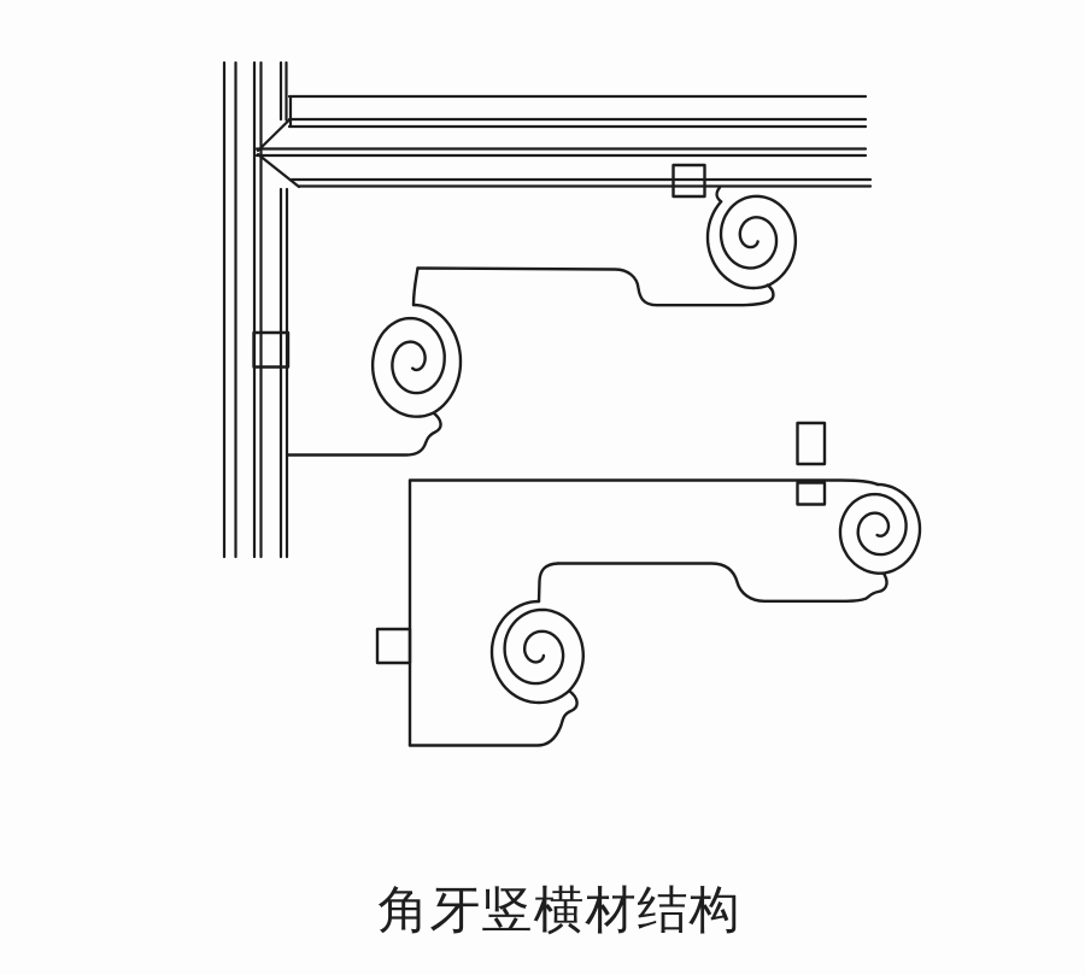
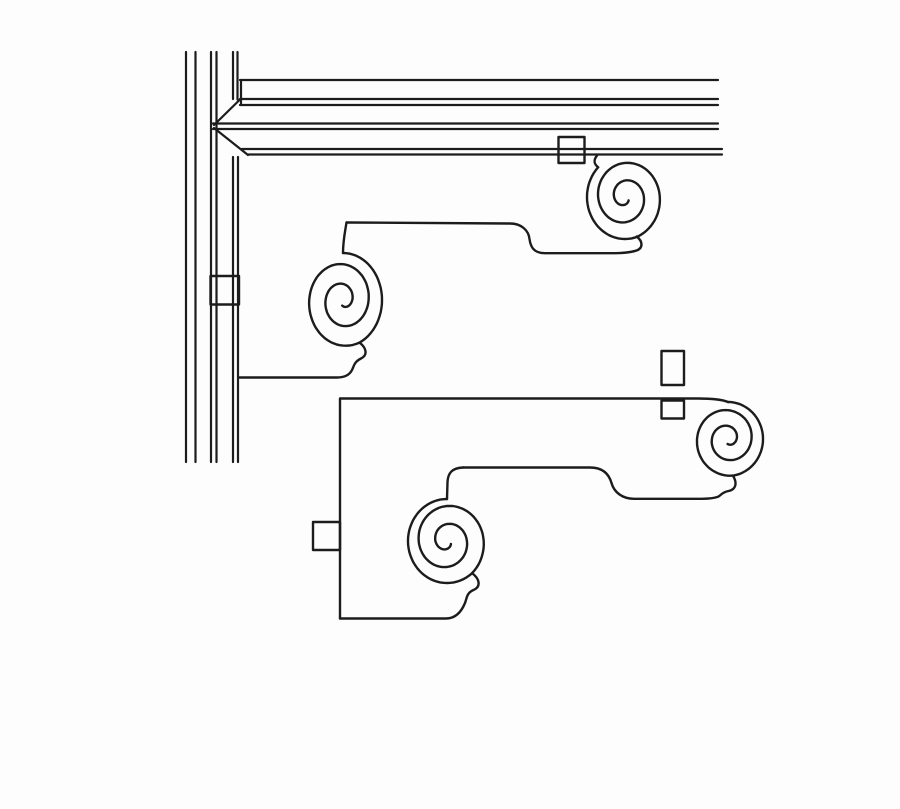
- 角牙竖横材结构
